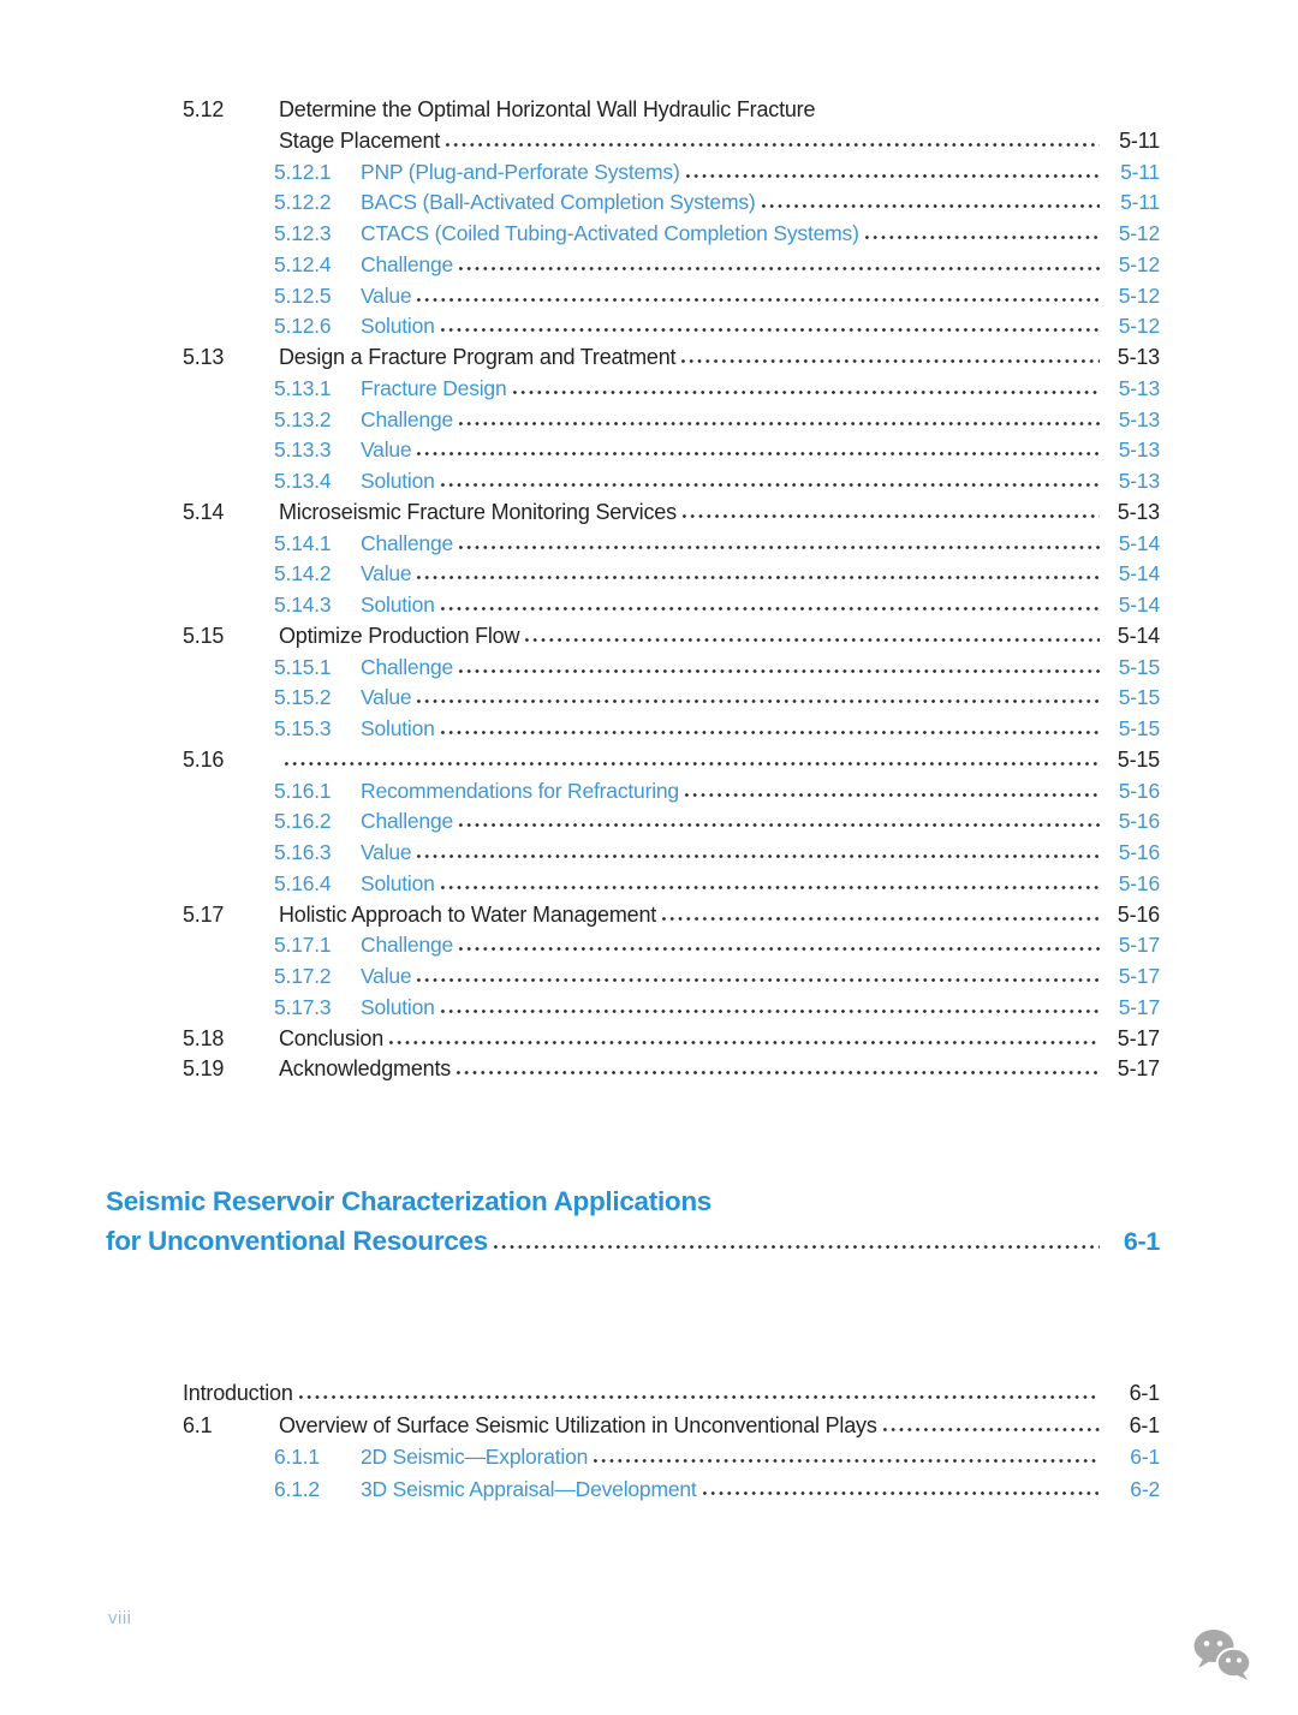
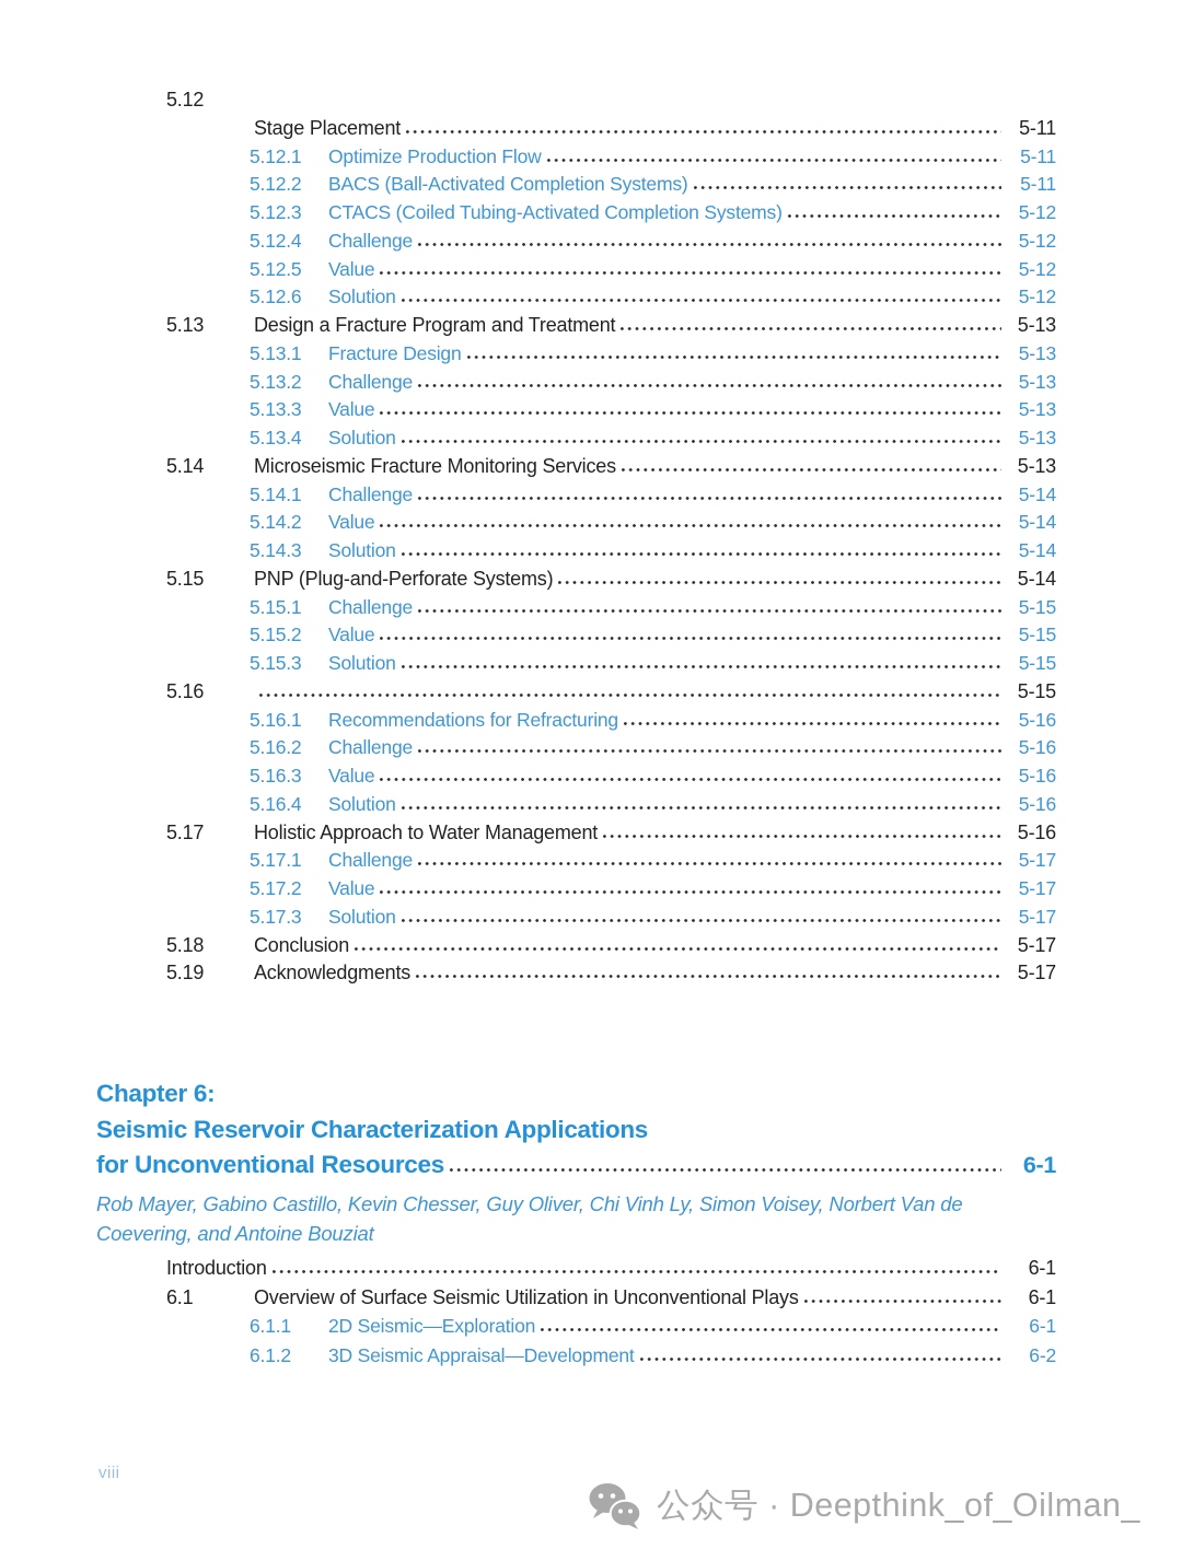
  5.12
- Determine the Optimal Horizontal Wall Hydraulic Fracture
  Stage Placement
  5-11
  5.12.1
- PNP (Plug-and-Perforate Systems)
+ Optimize Production Flow
  5-11
  5.12.2
  BACS (Ball-Activated Completion Systems)
  5-11
  5.12.3
  CTACS (Coiled Tubing-Activated Completion Systems)
  5-12
  5.12.4
  Challenge
  5-12
  5.12.5
  Value
  5-12
  5.12.6
  Solution
  5-12
  5.13
  Design a Fracture Program and Treatment
  5-13
  5.13.1
  Fracture Design
  5-13
  5.13.2
  Challenge
  5-13
  5.13.3
  Value
  5-13
  5.13.4
  Solution
  5-13
  5.14
  Microseismic Fracture Monitoring Services
  5-13
  5.14.1
  Challenge
  5-14
  5.14.2
  Value
  5-14
  5.14.3
  Solution
  5-14
  5.15
- Optimize Production Flow
+ PNP (Plug-and-Perforate Systems)
  5-14
  5.15.1
  Challenge
  5-15
  5.15.2
  Value
  5-15
  5.15.3
  Solution
  5-15
  5.16
  5-15
  5.16.1
  Recommendations for Refracturing
  5-16
  5.16.2
  Challenge
  5-16
  5.16.3
  Value
  5-16
  5.16.4
  Solution
  5-16
  5.17
  Holistic Approach to Water Management
  5-16
  5.17.1
  Challenge
  5-17
  5.17.2
  Value
  5-17
  5.17.3
  Solution
  5-17
  5.18
  Conclusion
  5-17
  5.19
  Acknowledgments
  5-17
+ Chapter 6:
  Seismic Reservoir Characterization Applications
  for Unconventional Resources
  6-1
+ Rob Mayer, Gabino Castillo, Kevin Chesser, Guy Oliver, Chi Vinh Ly, Simon Voisey, Norbert Van de
+ Coevering, and Antoine Bouziat
  Introduction
  6-1
  6.1
  Overview of Surface Seismic Utilization in Unconventional Plays
  6-1
  6.1.1
  2D Seismic—Exploration
  6-1
  6.1.2
  3D Seismic Appraisal—Development
  6-2
  viii
+ 公众号 · Deepthink_of_Oilman_
